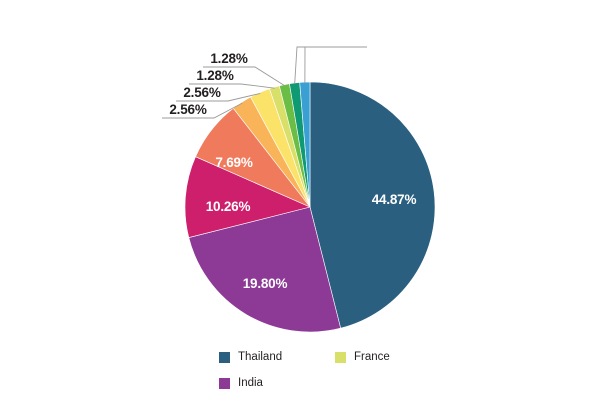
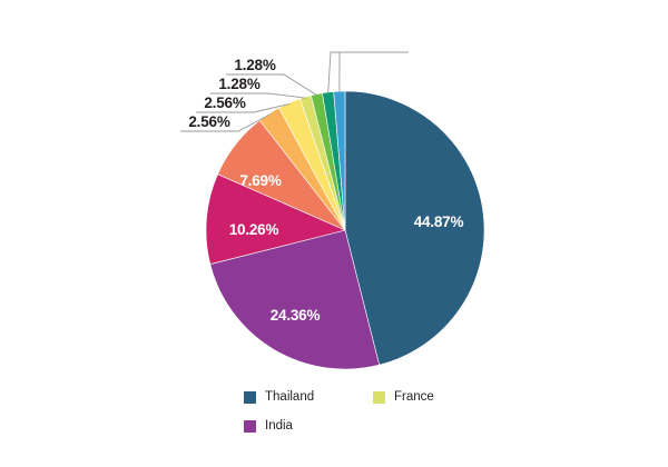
  44.87%
- 19.80%
+ 24.36%
  10.26%
  7.69%
  2.56%
  2.56%
  1.28%
  1.28%
  Thailand
  France
  India
